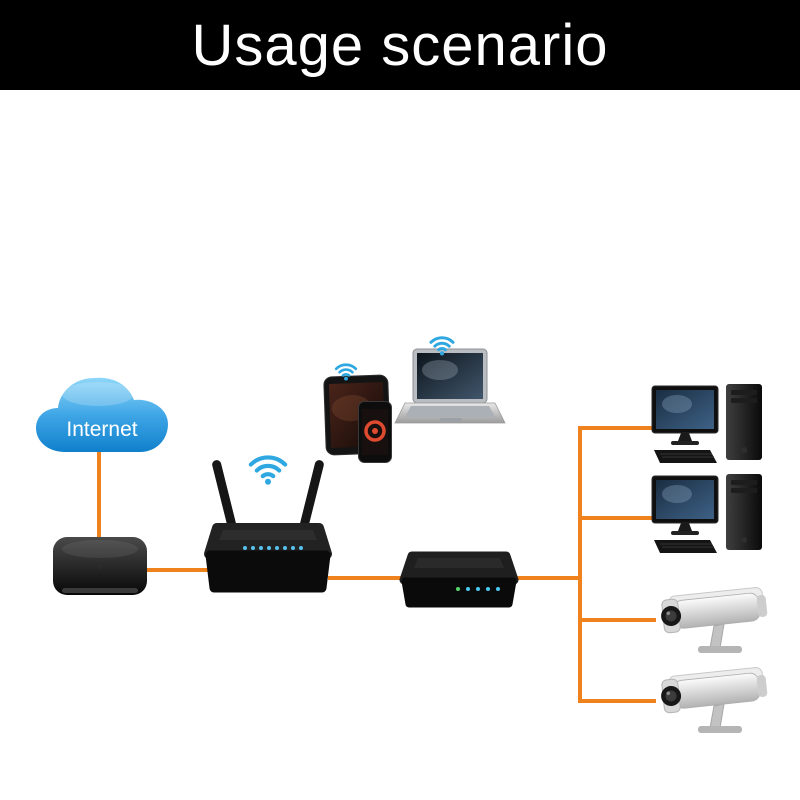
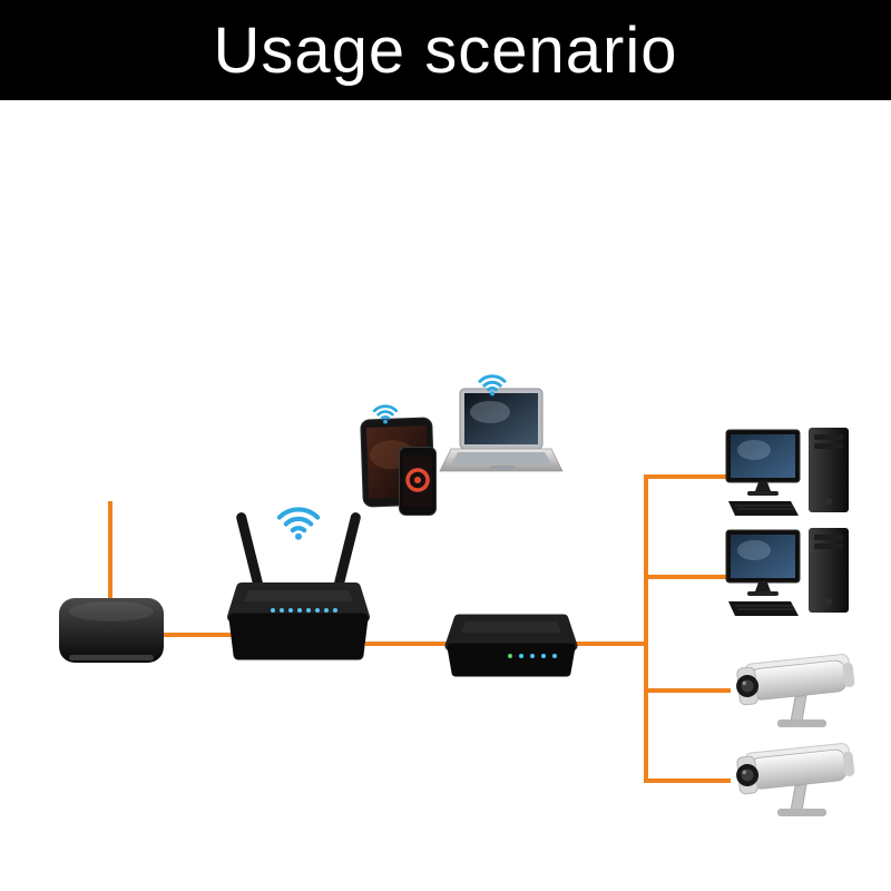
  Usage scenario
- Internet
